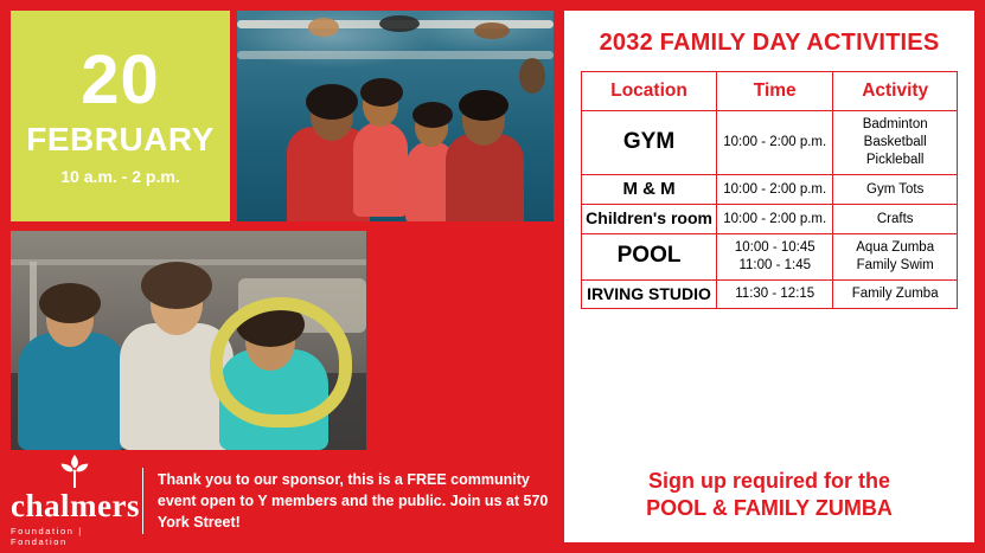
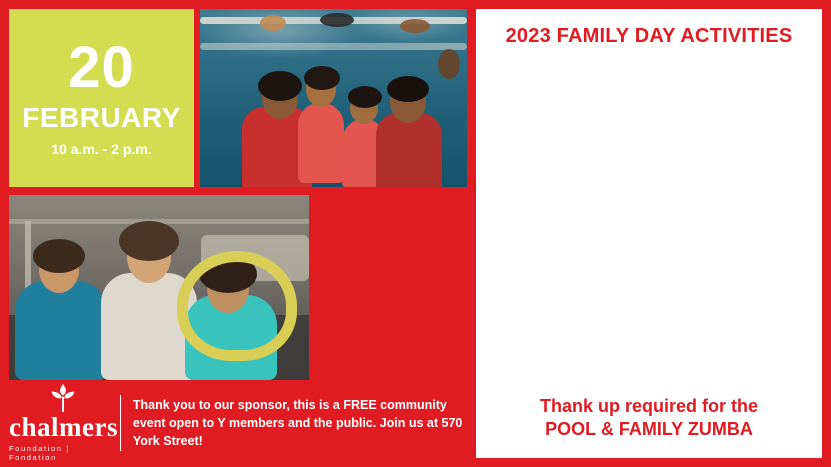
  20
  FEBRUARY
  10 a.m. - 2 p.m.
  chalmers
  Foundation | Fondation
  Thank you to our sponsor, this is a FREE community event open to Y members and the public. Join us at 570 York Street!
- 2032 FAMILY DAY ACTIVITIES
+ 2023 FAMILY DAY ACTIVITIES
- Location	Time	Activity
- GYM	10:00 - 2:00 p.m.	Badminton Basketball Pickleball
- M & M	10:00 - 2:00 p.m.	Gym Tots
- Children's room	10:00 - 2:00 p.m.	Crafts
- POOL	10:00 - 10:4511:00 - 1:45	Aqua ZumbaFamily Swim
- IRVING STUDIO	11:30 - 12:15	Family Zumba
- Sign up required for the
+ Thank up required for the
  POOL & FAMILY ZUMBA
